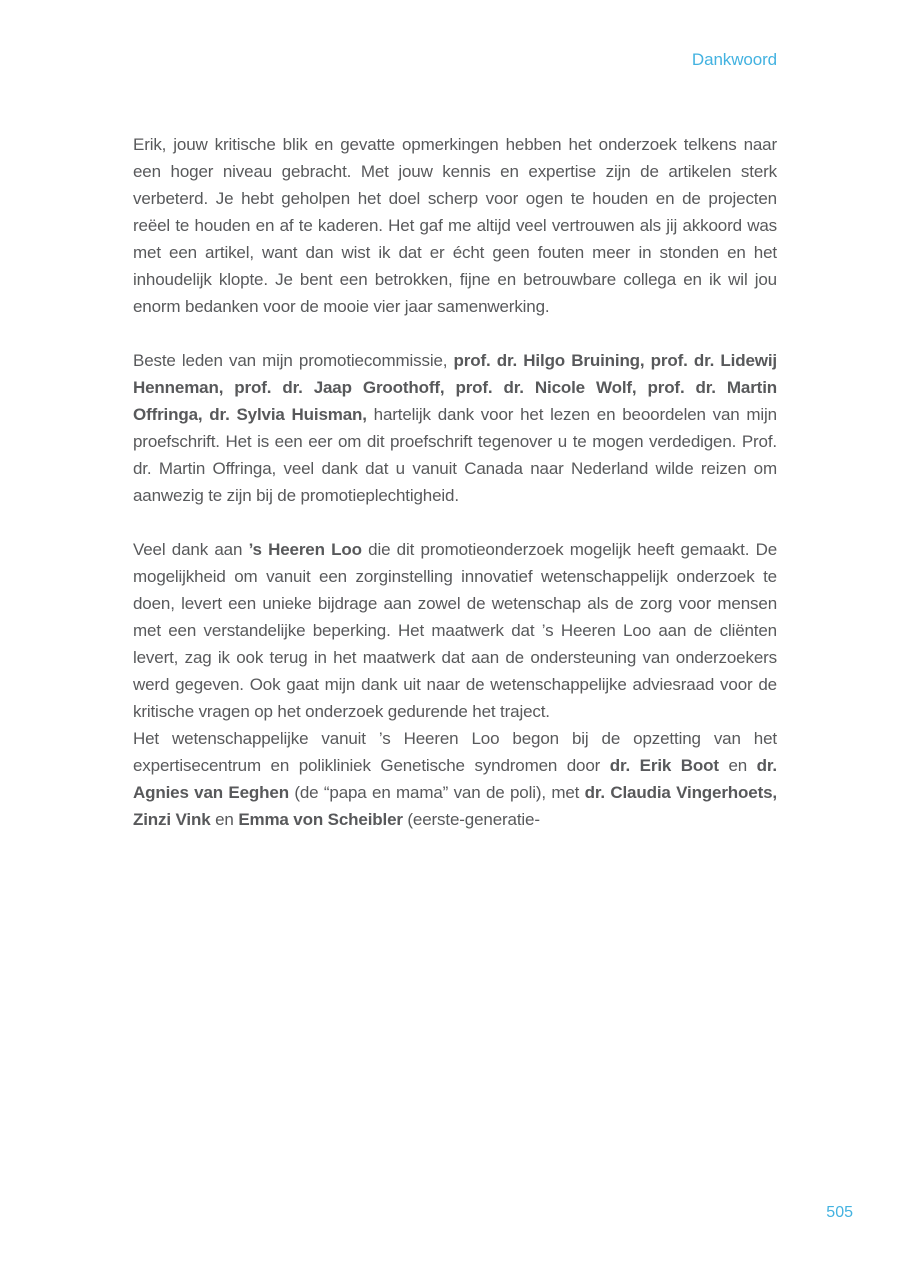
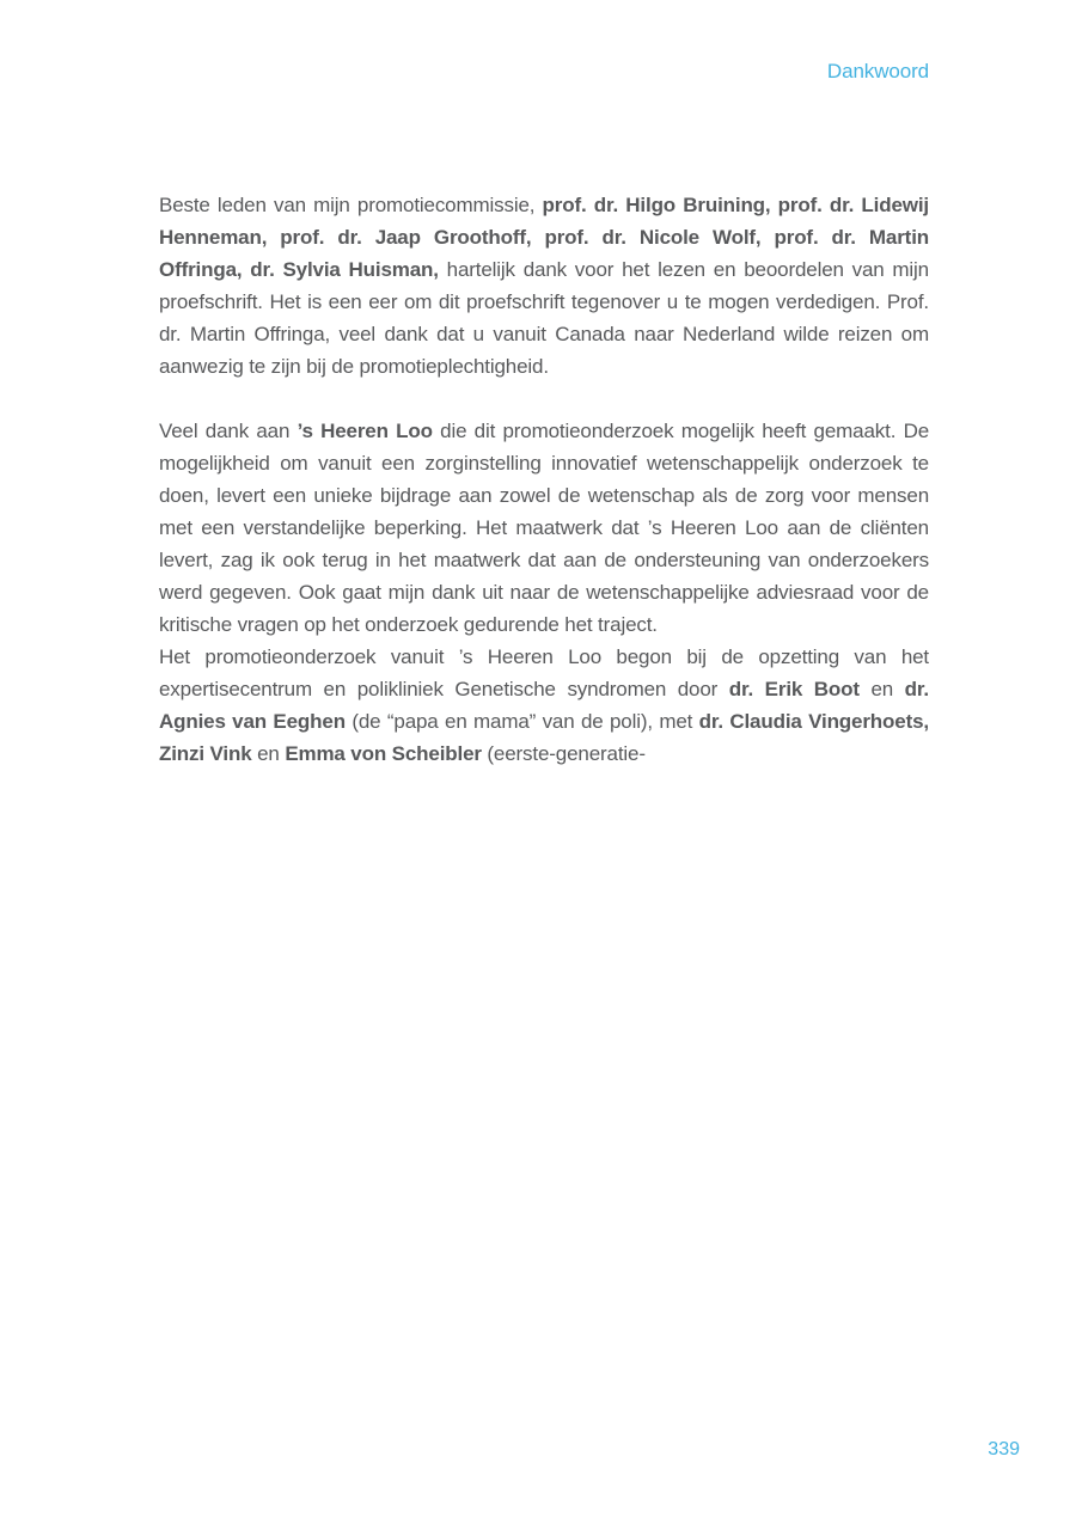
  Dankwoord
- Erik, jouw kritische blik en gevatte opmerkingen hebben het onderzoek telkens naar een hoger niveau gebracht. Met jouw kennis en expertise zijn de artikelen sterk verbeterd. Je hebt geholpen het doel scherp voor ogen te houden en de projecten reëel te houden en af te kaderen. Het gaf me altijd veel vertrouwen als jij akkoord was met een artikel, want dan wist ik dat er écht geen fouten meer in stonden en het inhoudelijk klopte. Je bent een betrokken, fijne en betrouwbare collega en ik wil jou enorm bedanken voor de mooie vier jaar samenwerking.
  Beste leden van mijn promotiecommissie, prof. dr. Hilgo Bruining, prof. dr. Lidewij Henneman, prof. dr. Jaap Groothoff, prof. dr. Nicole Wolf, prof. dr. Martin Offringa, dr. Sylvia Huisman, hartelijk dank voor het lezen en beoordelen van mijn proefschrift. Het is een eer om dit proefschrift tegenover u te mogen verdedigen. Prof. dr. Martin Offringa, veel dank dat u vanuit Canada naar Nederland wilde reizen om aanwezig te zijn bij de promotieplechtigheid.
  Veel dank aan ’s Heeren Loo die dit promotieonderzoek mogelijk heeft gemaakt. De mogelijkheid om vanuit een zorginstelling innovatief wetenschappelijk onderzoek te doen, levert een unieke bijdrage aan zowel de wetenschap als de zorg voor mensen met een verstandelijke beperking. Het maatwerk dat ’s Heeren Loo aan de cliënten levert, zag ik ook terug in het maatwerk dat aan de ondersteuning van onderzoekers werd gegeven. Ook gaat mijn dank uit naar de wetenschappelijke adviesraad voor de kritische vragen op het onderzoek gedurende het traject.
- Het wetenschappelijke vanuit ’s Heeren Loo begon bij de opzetting van het expertisecentrum en polikliniek Genetische syndromen door dr. Erik Boot en dr. Agnies van Eeghen (de “papa en mama” van de poli), met dr. Claudia Vingerhoets, Zinzi Vink en Emma von Scheibler (eerste-generatie-
+ Het promotieonderzoek vanuit ’s Heeren Loo begon bij de opzetting van het expertisecentrum en polikliniek Genetische syndromen door dr. Erik Boot en dr. Agnies van Eeghen (de “papa en mama” van de poli), met dr. Claudia Vingerhoets, Zinzi Vink en Emma von Scheibler (eerste-generatie-
- 505
+ 339
